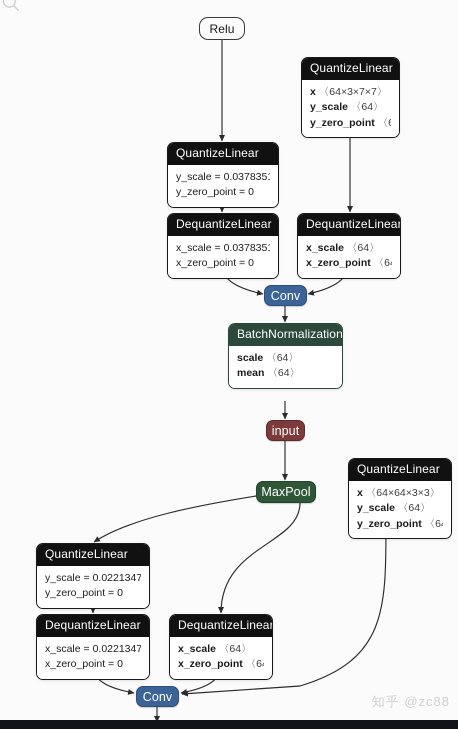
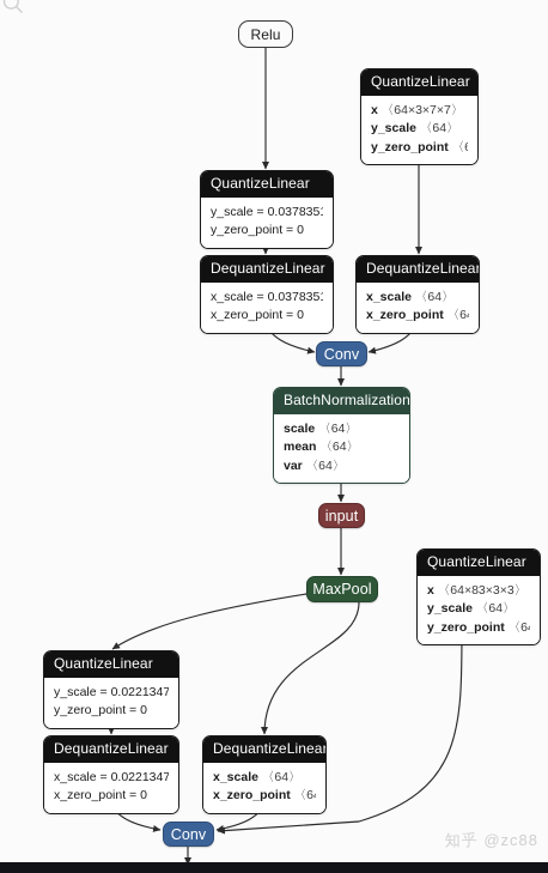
  Relu
  QuantizeLinear
  x 〈64×3×7×7〉
  y_scale 〈64〉
  y_zero_point 〈
  QuantizeLinear
  y_scale = 0.037835
  y_zero_point = 0
  DequantizeLinear
  x_scale = 0.037835
  x_zero_point = 0
  DequantizeLinear
  x_scale 〈64〉
  x_zero_point 〈6
  Conv
  BatchNormalization
  scale 〈64〉
  mean 〈64〉
+ var 〈64〉
  input
  MaxPool
  QuantizeLinear
- x 〈64×64×3×3〉
+ x 〈64×83×3×3〉
  y_scale 〈64〉
  y_zero_point 〈6
  QuantizeLinear
  y_scale = 0.0221347
  y_zero_point = 0
  DequantizeLinear
  x_scale = 0.0221347
  x_zero_point = 0
  DequantizeLinear
  x_scale 〈64〉
  x_zero_point 〈6
  Conv
  知乎 @zc88
